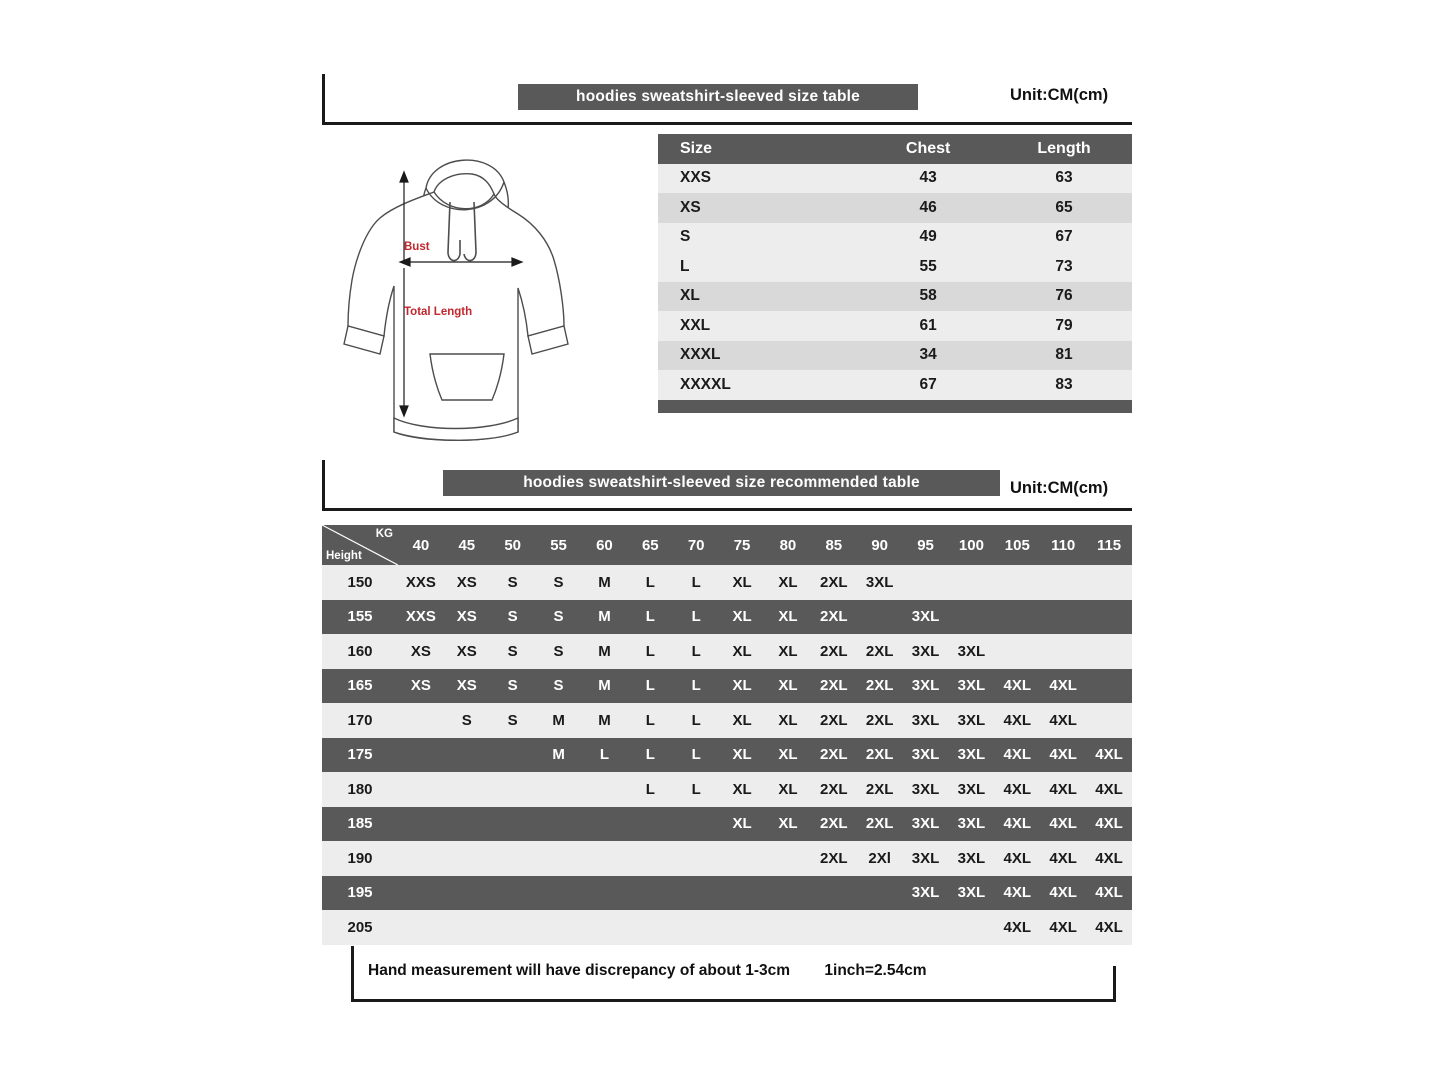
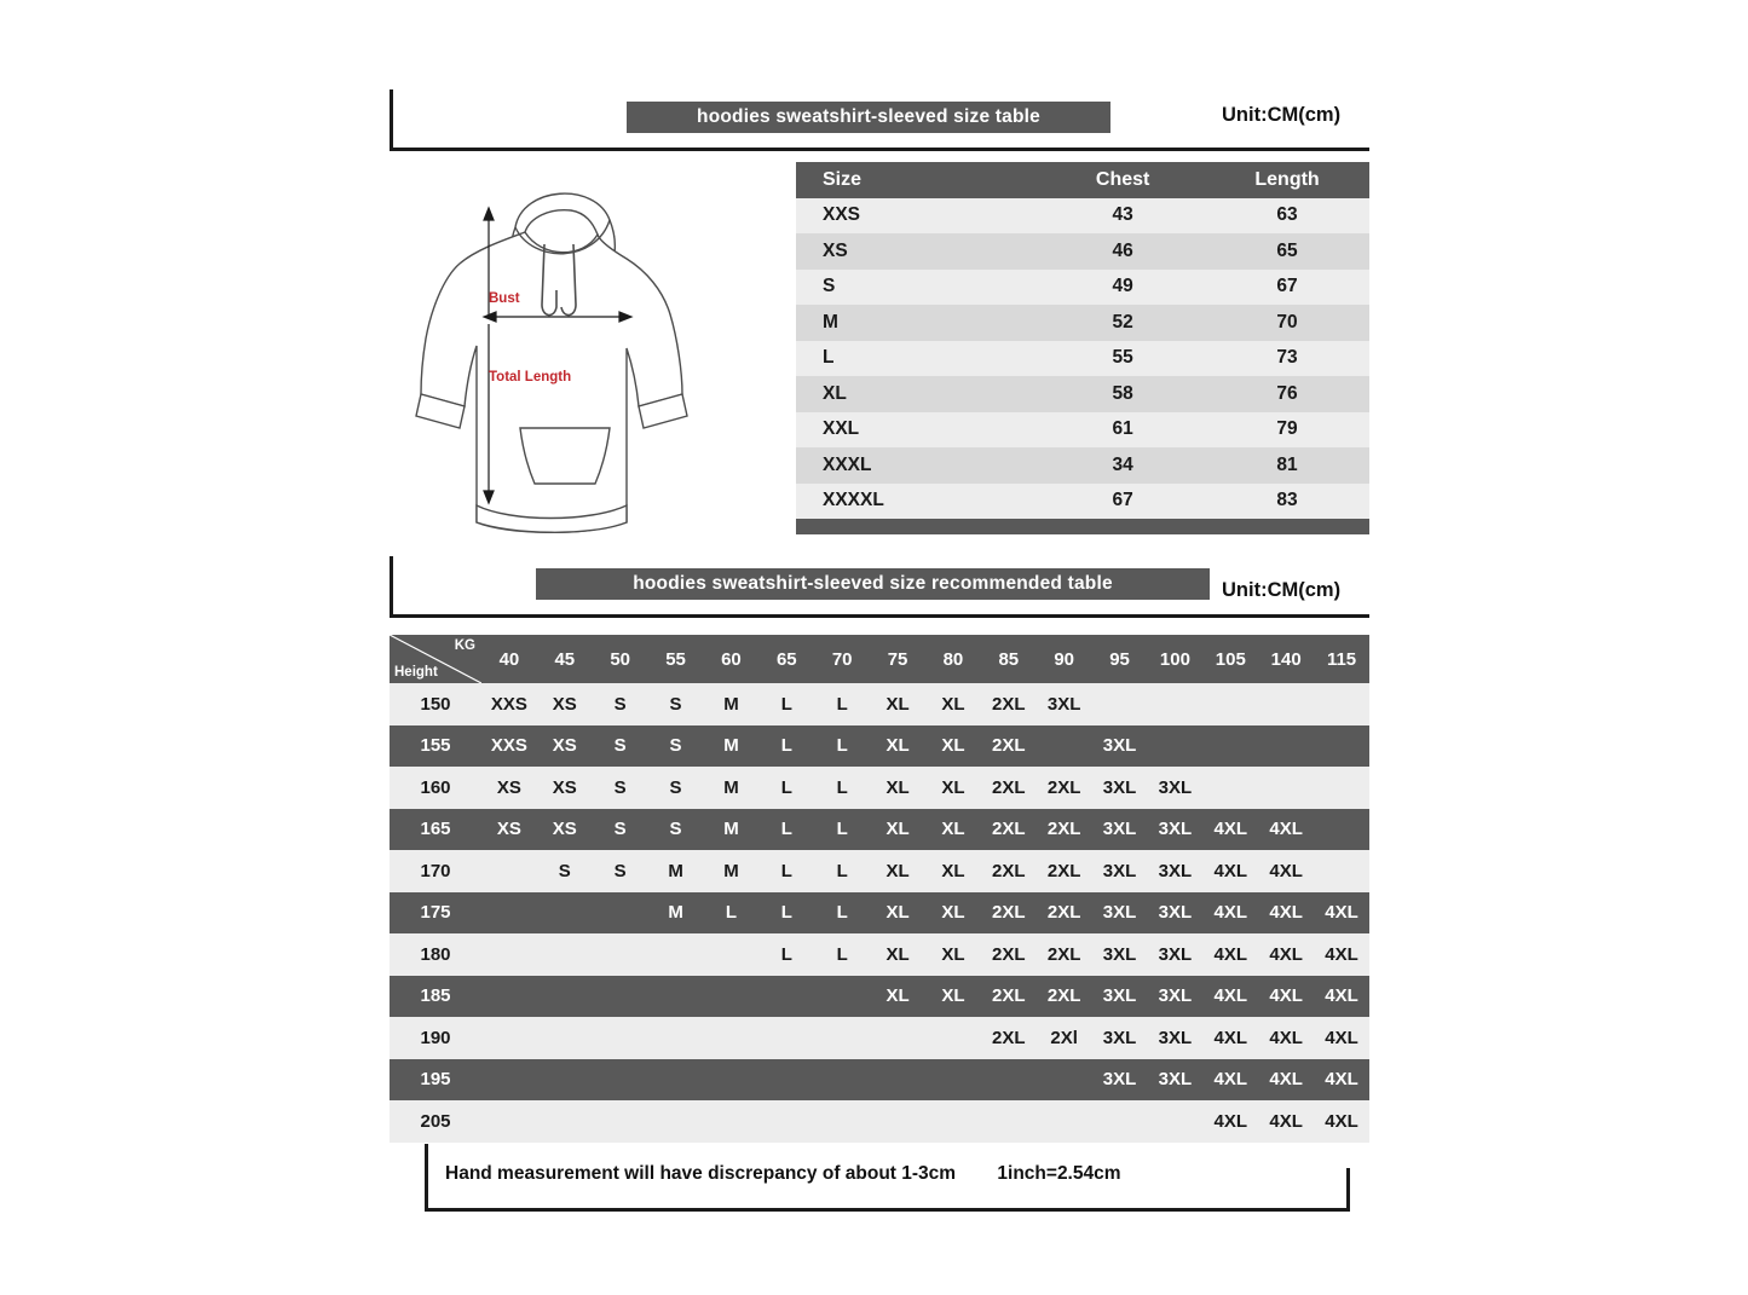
  hoodies sweatshirt-sleeved size table
  Unit:CM(cm)
  Bust
  Total Length
  Size	Chest	Length
  XXS	43	63
  XS	46	65
  S	49	67
+ M	52	70
  L	55	73
  XL	58	76
  XXL	61	79
  XXXL	34	81
  XXXXL	67	83
  hoodies sweatshirt-sleeved size recommended table
  Unit:CM(cm)
- KG Height	40	45	50	55	60	65	70	75	80	85	90	95	100	105	110	115
+ KG Height	40	45	50	55	60	65	70	75	80	85	90	95	100	105	140	115
  150	XXS	XS	S	S	M	L	L	XL	XL	2XL	3XL
  155	XXS	XS	S	S	M	L	L	XL	XL	2XL		3XL
  160	XS	XS	S	S	M	L	L	XL	XL	2XL	2XL	3XL	3XL
  165	XS	XS	S	S	M	L	L	XL	XL	2XL	2XL	3XL	3XL	4XL	4XL
  170		S	S	M	M	L	L	XL	XL	2XL	2XL	3XL	3XL	4XL	4XL
  175				M	L	L	L	XL	XL	2XL	2XL	3XL	3XL	4XL	4XL	4XL
  180						L	L	XL	XL	2XL	2XL	3XL	3XL	4XL	4XL	4XL
  185								XL	XL	2XL	2XL	3XL	3XL	4XL	4XL	4XL
  190										2XL	2Xl	3XL	3XL	4XL	4XL	4XL
  195												3XL	3XL	4XL	4XL	4XL
  205														4XL	4XL	4XL
  Hand measurement will have discrepancy of about 1-3cm 1inch=2.54cm
